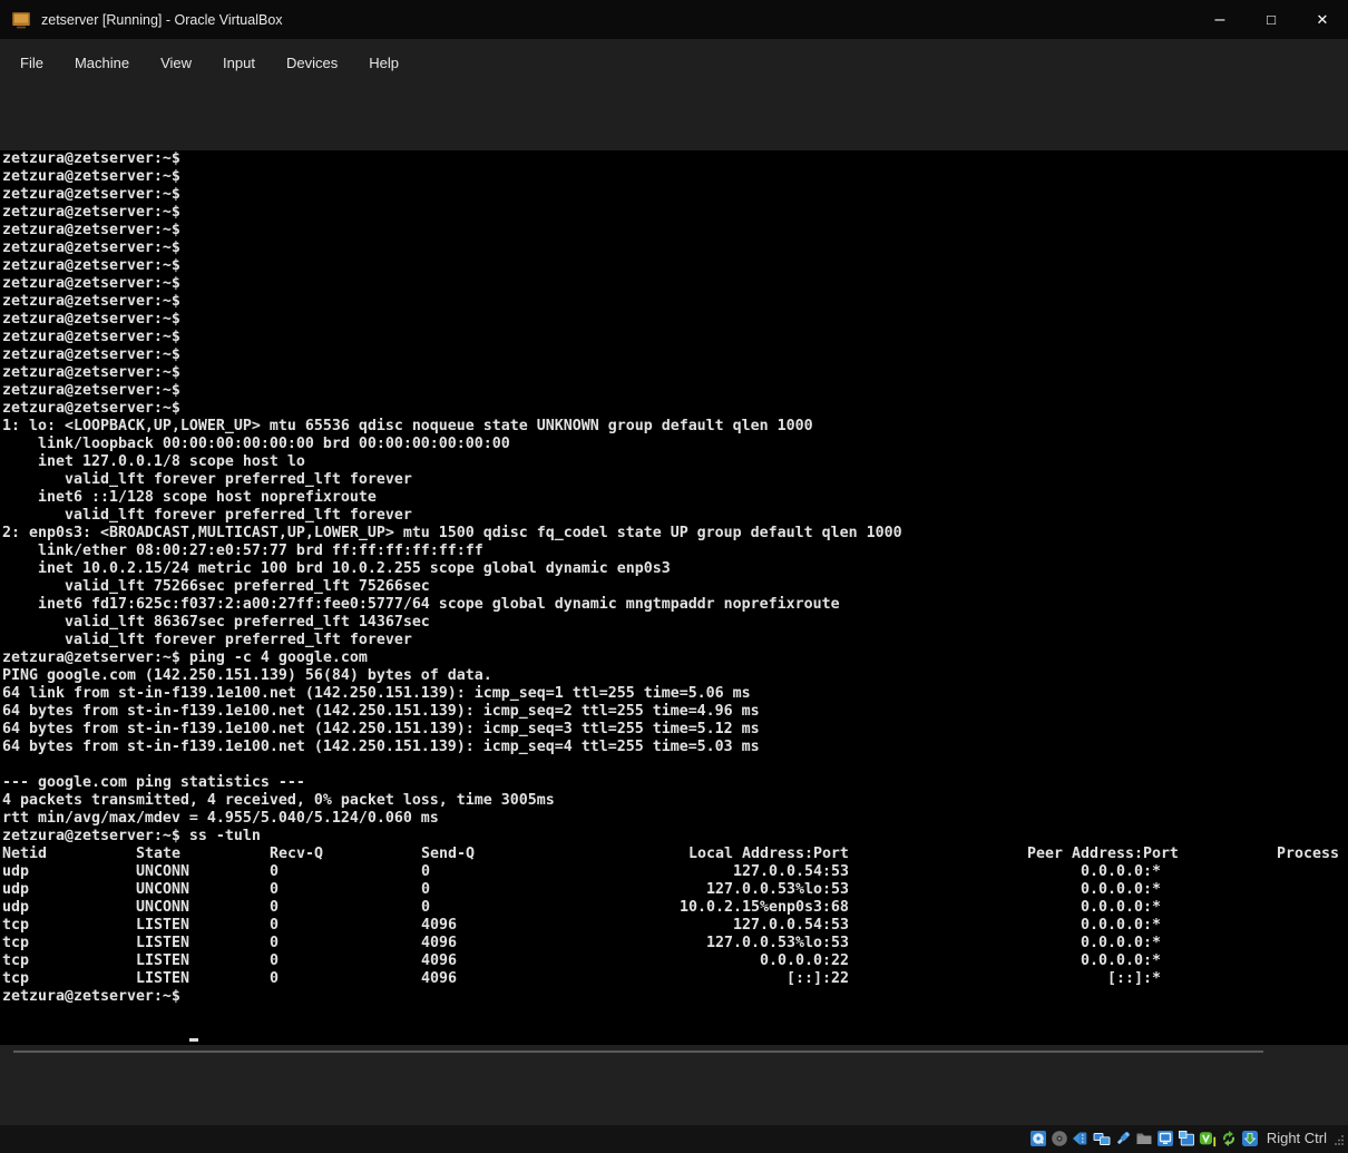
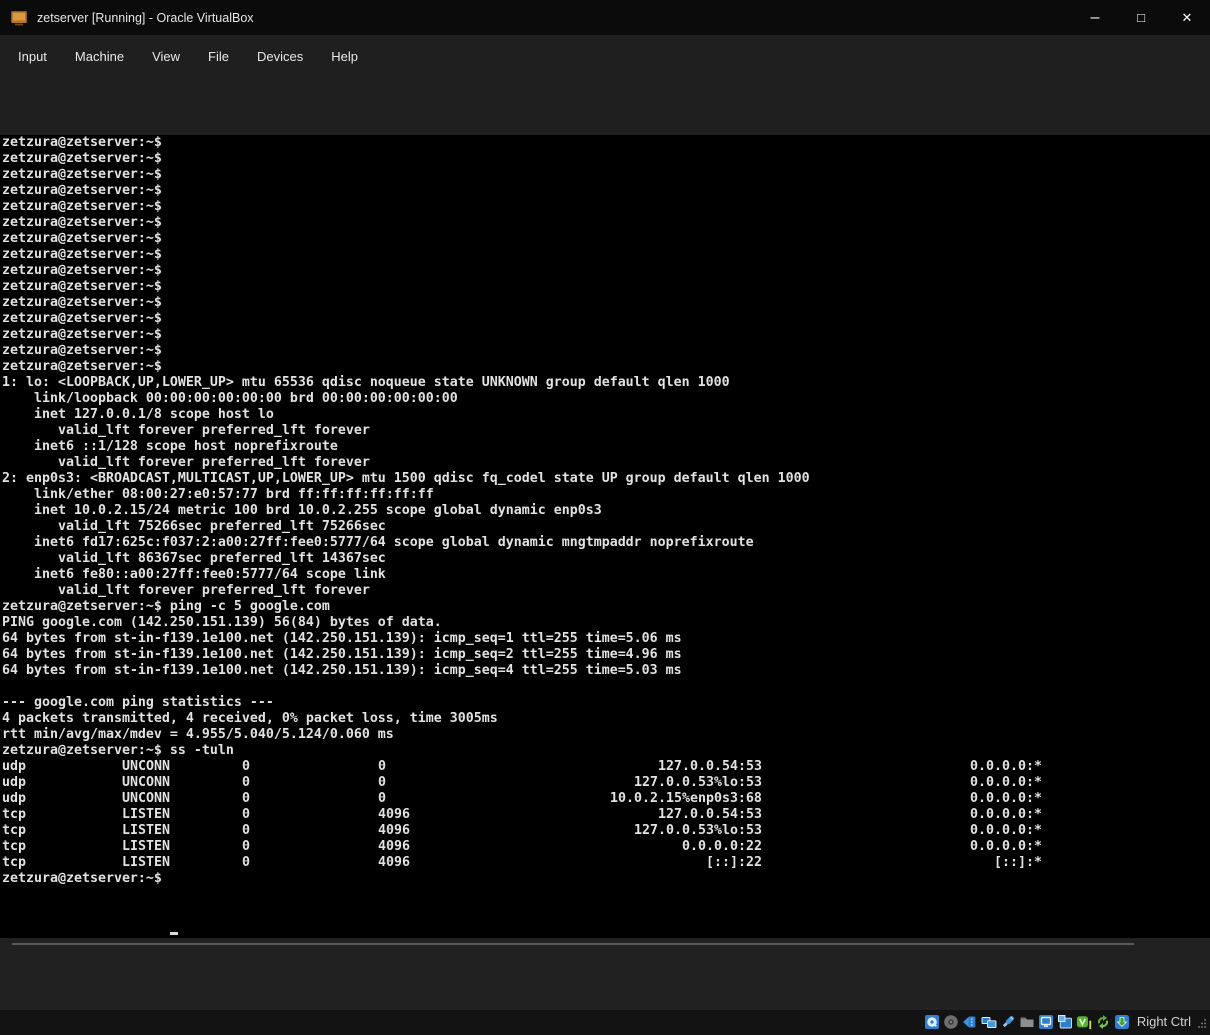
  zetserver [Running] - Oracle VirtualBox
  –
  □
  ✕
- File
+ Input
  Machine
  View
- Input
+ File
  Devices
  Help
  zetzura@zetserver:~$
  zetzura@zetserver:~$
  zetzura@zetserver:~$
  zetzura@zetserver:~$
  zetzura@zetserver:~$
  zetzura@zetserver:~$
  zetzura@zetserver:~$
  zetzura@zetserver:~$
  zetzura@zetserver:~$
  zetzura@zetserver:~$
  zetzura@zetserver:~$
  zetzura@zetserver:~$
  zetzura@zetserver:~$
  zetzura@zetserver:~$
  zetzura@zetserver:~$
  1: lo: <LOOPBACK,UP,LOWER_UP> mtu 65536 qdisc noqueue state UNKNOWN group default qlen 1000
  link/loopback 00:00:00:00:00:00 brd 00:00:00:00:00:00
  inet 127.0.0.1/8 scope host lo
  valid_lft forever preferred_lft forever
  inet6 ::1/128 scope host noprefixroute
  valid_lft forever preferred_lft forever
  2: enp0s3: <BROADCAST,MULTICAST,UP,LOWER_UP> mtu 1500 qdisc fq_codel state UP group default qlen 1000
  link/ether 08:00:27:e0:57:77 brd ff:ff:ff:ff:ff:ff
  inet 10.0.2.15/24 metric 100 brd 10.0.2.255 scope global dynamic enp0s3
  valid_lft 75266sec preferred_lft 75266sec
  inet6 fd17:625c:f037:2:a00:27ff:fee0:5777/64 scope global dynamic mngtmpaddr noprefixroute
  valid_lft 86367sec preferred_lft 14367sec
+ inet6 fe80::a00:27ff:fee0:5777/64 scope link
  valid_lft forever preferred_lft forever
- zetzura@zetserver:~$ ping -c 4 google.com
+ zetzura@zetserver:~$ ping -c 5 google.com
  PING google.com (142.250.151.139) 56(84) bytes of data.
- 64 link from st-in-f139.1e100.net (142.250.151.139): icmp_seq=1 ttl=255 time=5.06 ms
+ 64 bytes from st-in-f139.1e100.net (142.250.151.139): icmp_seq=1 ttl=255 time=5.06 ms
  64 bytes from st-in-f139.1e100.net (142.250.151.139): icmp_seq=2 ttl=255 time=4.96 ms
- 64 bytes from st-in-f139.1e100.net (142.250.151.139): icmp_seq=3 ttl=255 time=5.12 ms
  64 bytes from st-in-f139.1e100.net (142.250.151.139): icmp_seq=4 ttl=255 time=5.03 ms
  --- google.com ping statistics ---
  4 packets transmitted, 4 received, 0% packet loss, time 3005ms
  rtt min/avg/max/mdev = 4.955/5.040/5.124/0.060 ms
  zetzura@zetserver:~$ ss -tuln
- Netid
- State
- Recv-Q
- Send-Q
- Local Address:Port
- Peer Address:Port
- Process
  udp
  UNCONN
  0
  0
  127.0.0.54:53
  0.0.0.0:*
  udp
  UNCONN
  0
  0
  127.0.0.53%lo:53
  0.0.0.0:*
  udp
  UNCONN
  0
  0
  10.0.2.15%enp0s3:68
  0.0.0.0:*
  tcp
  LISTEN
  0
  4096
  127.0.0.54:53
  0.0.0.0:*
  tcp
  LISTEN
  0
  4096
  127.0.0.53%lo:53
  0.0.0.0:*
  tcp
  LISTEN
  0
  4096
  0.0.0.0:22
  0.0.0.0:*
  tcp
  LISTEN
  0
  4096
  [::]:22
  [::]:*
  zetzura@zetserver:~$
  Right Ctrl
